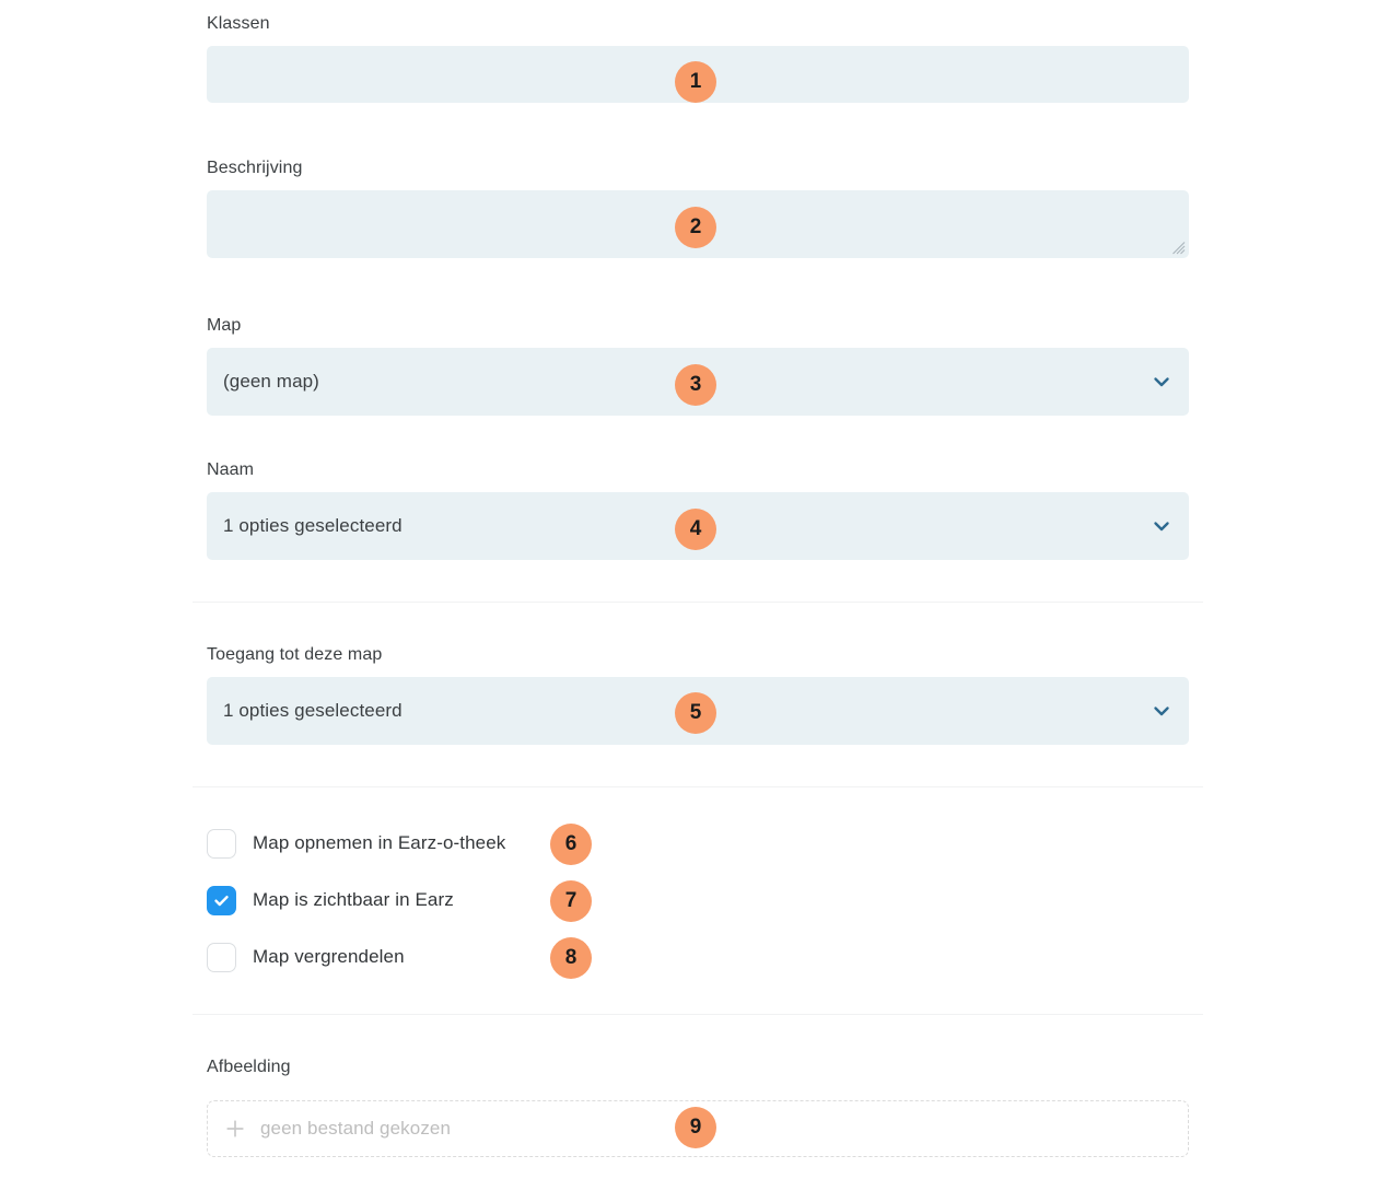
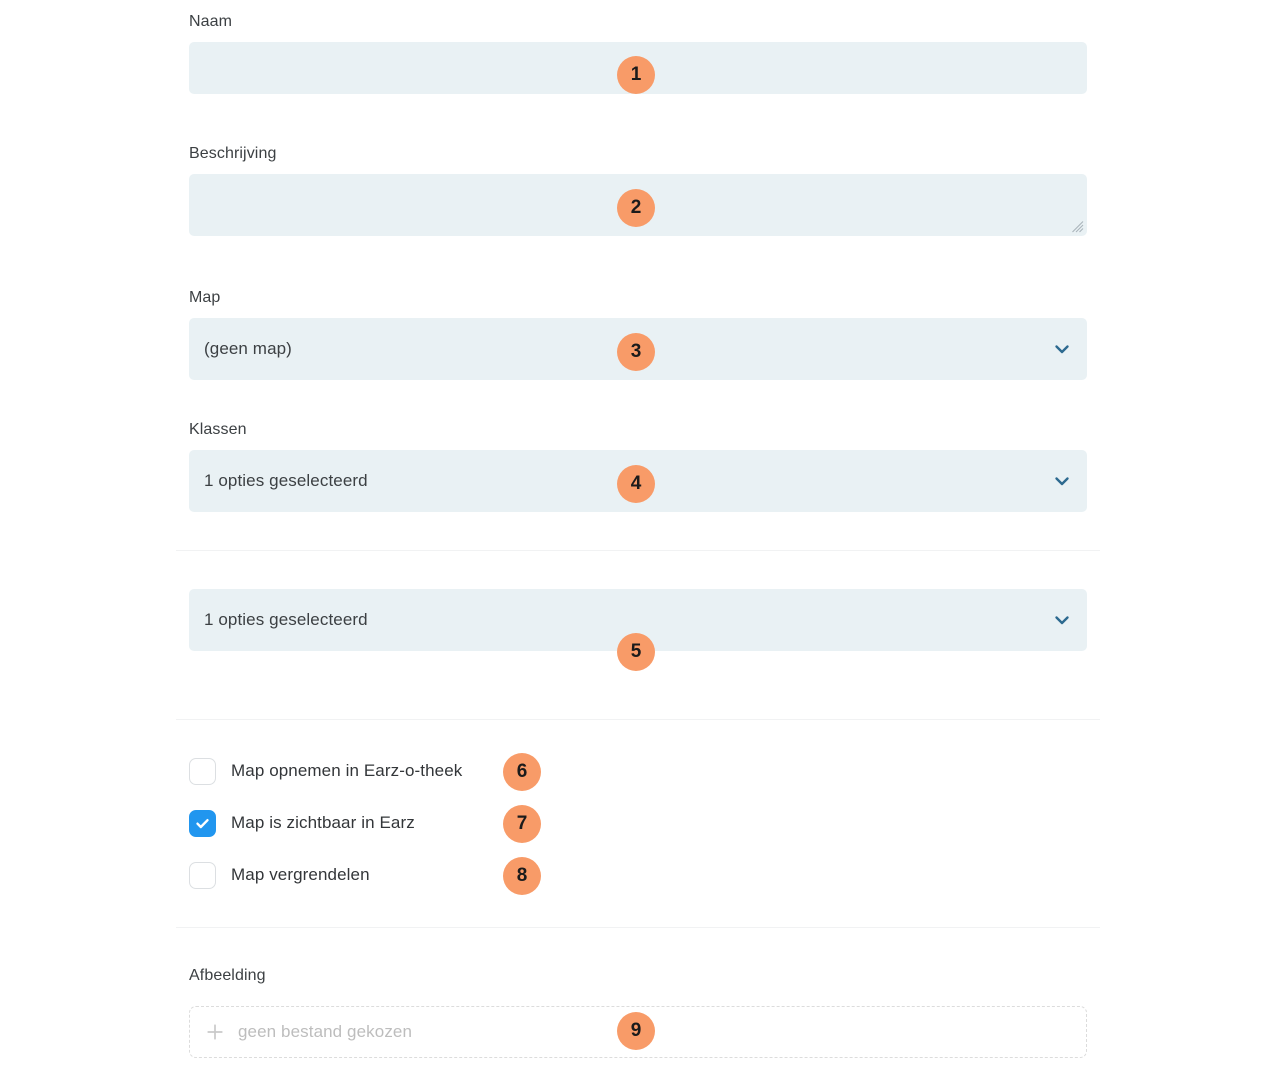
- Klassen
+ Naam
  Beschrijving
  Map
  (geen map)
- Naam
+ Klassen
  1 opties geselecteerd
- Toegang tot deze map
  1 opties geselecteerd
  Map opnemen in Earz-o-theek
  Map is zichtbaar in Earz
  Map vergrendelen
  Afbeelding
  geen bestand gekozen
  1
  2
  3
  4
  5
  6
  7
  8
  9
